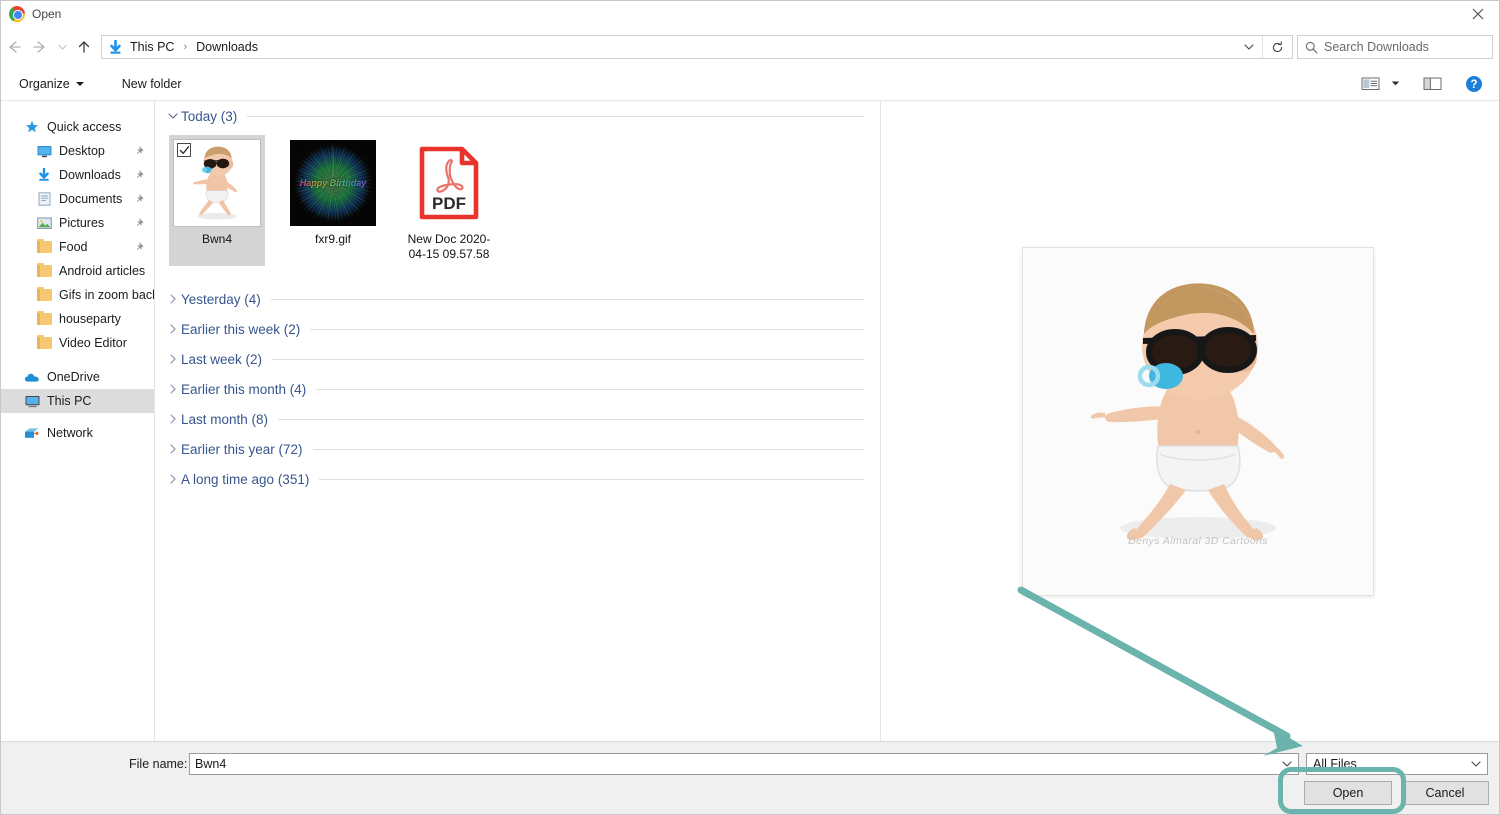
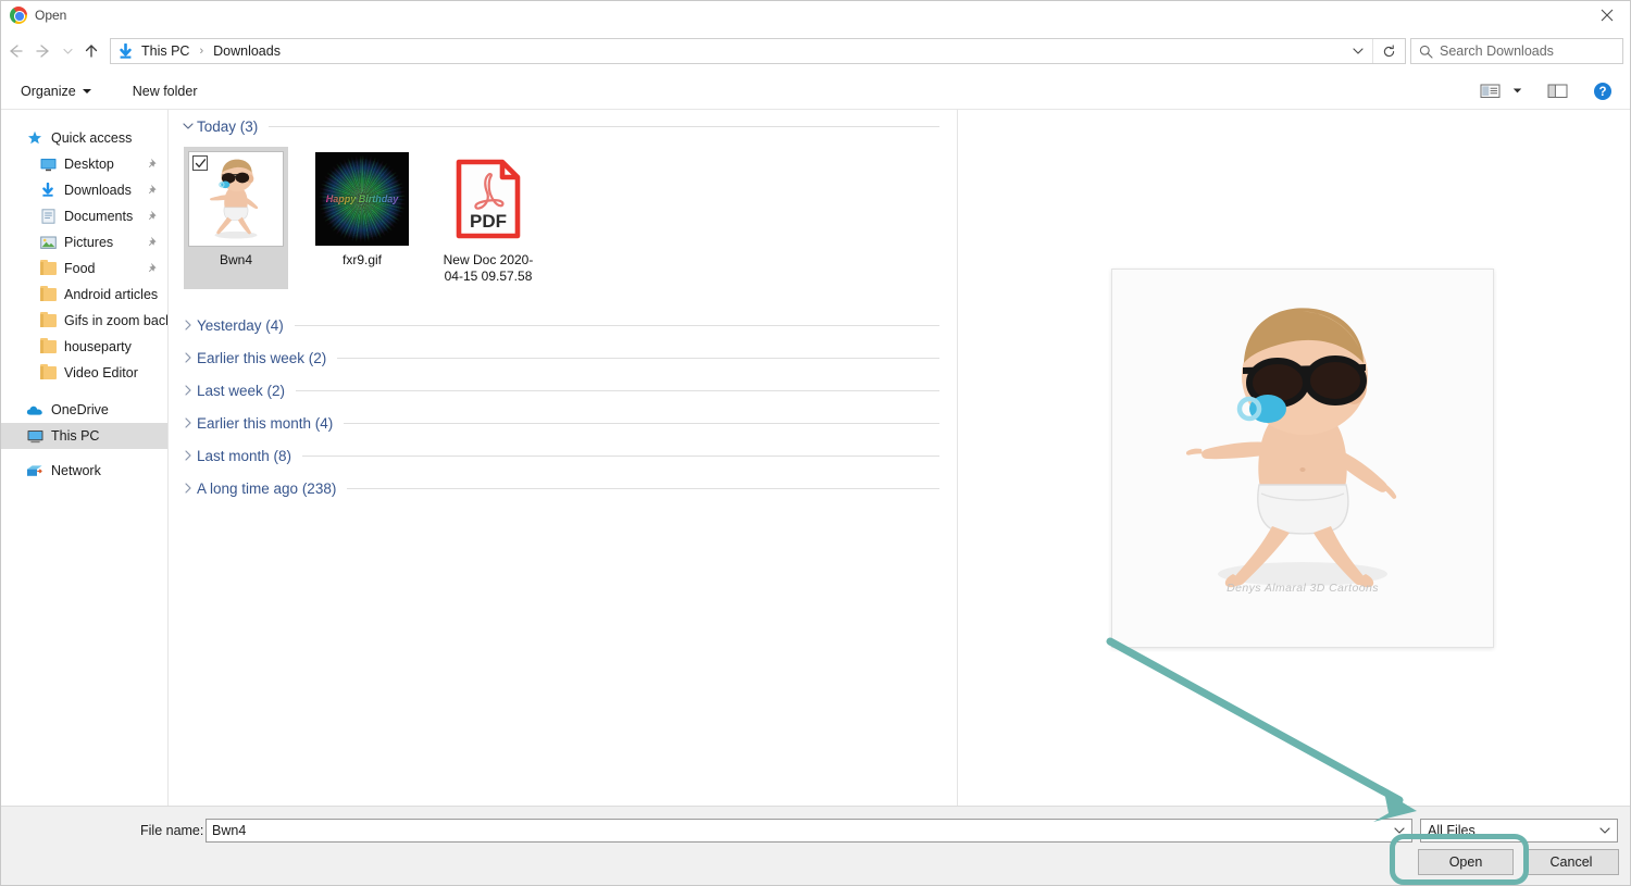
  Open
  This PC
  ›
  Downloads
  Search Downloads
  Organize
  New folder
  ?
  Quick access
  Desktop
  Downloads
  Documents
  Pictures
  Food
  Android articles
  Gifs in zoom bac
  houseparty
  Video Editor
  OneDrive
  This PC
  Network
  Today (3)
  Bwn4
  Happy Birthday
  fxr9.gif
  PDF
  New Doc 2020-04-15 09.57.58
  Yesterday (4)
  Earlier this week (2)
  Last week (2)
  Earlier this month (4)
  Last month (8)
- Earlier this year (72)
- A long time ago (351)
+ A long time ago (238)
  Denys Almaral 3D Cartoons
  File name:
  Bwn4
  All Files
  Open
  Cancel
